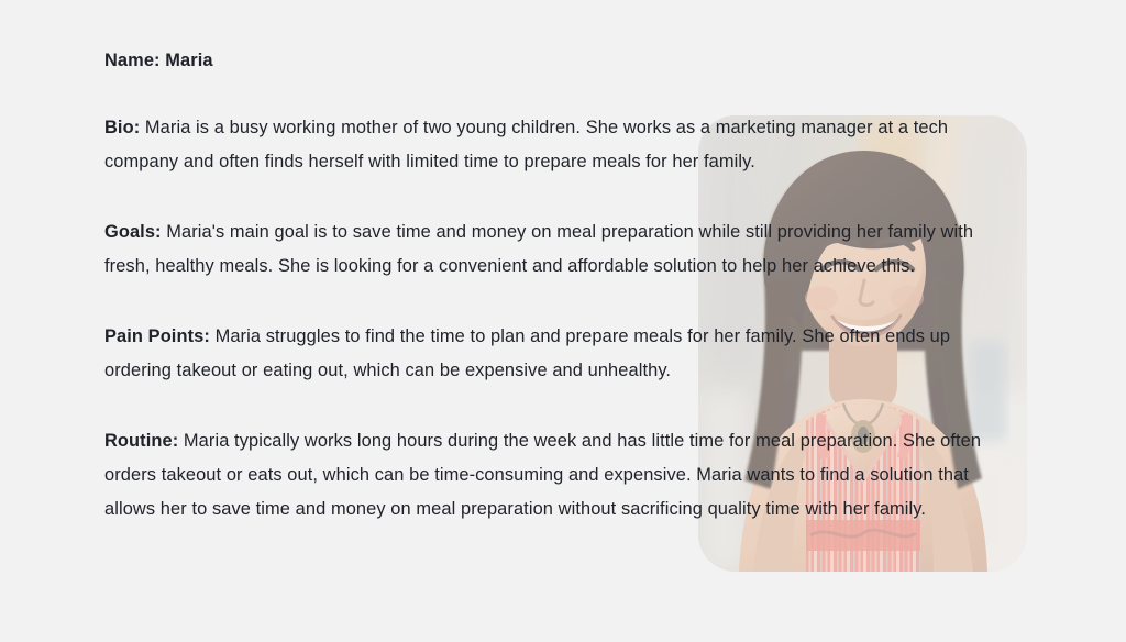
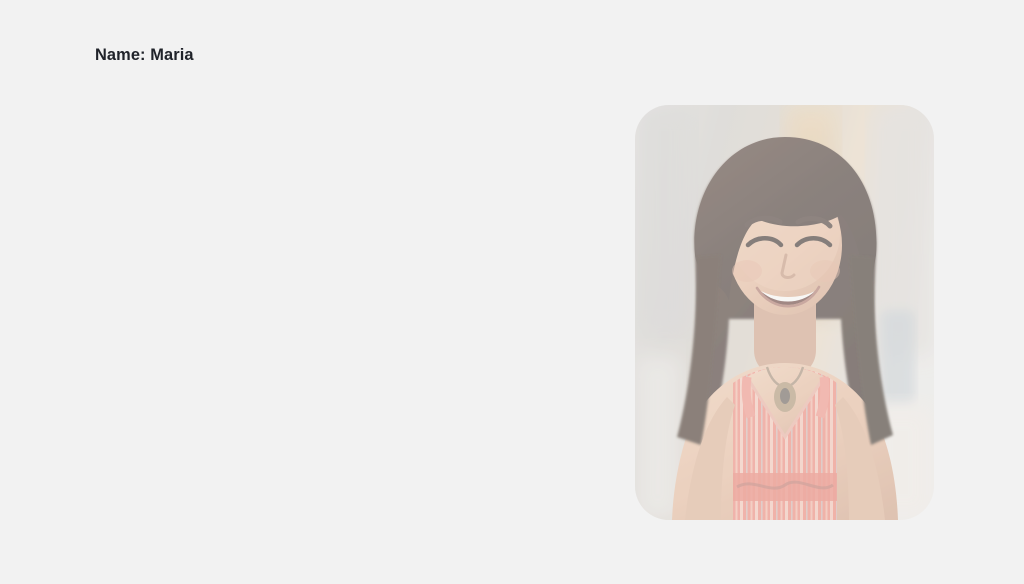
  Name: Maria
- Bio: Maria is a busy working mother of two young children. She works as a marketing manager at a tech company and often finds herself with limited time to prepare meals for her family.
- Goals: Maria's main goal is to save time and money on meal preparation while still providing her family with fresh, healthy meals. She is looking for a convenient and affordable solution to help her achieve this.
- Pain Points: Maria struggles to find the time to plan and prepare meals for her family. She often ends up ordering takeout or eating out, which can be expensive and unhealthy.
- Routine: Maria typically works long hours during the week and has little time for meal preparation. She often orders takeout or eats out, which can be time-consuming and expensive. Maria wants to find a solution that allows her to save time and money on meal preparation without sacrificing quality time with her family.
